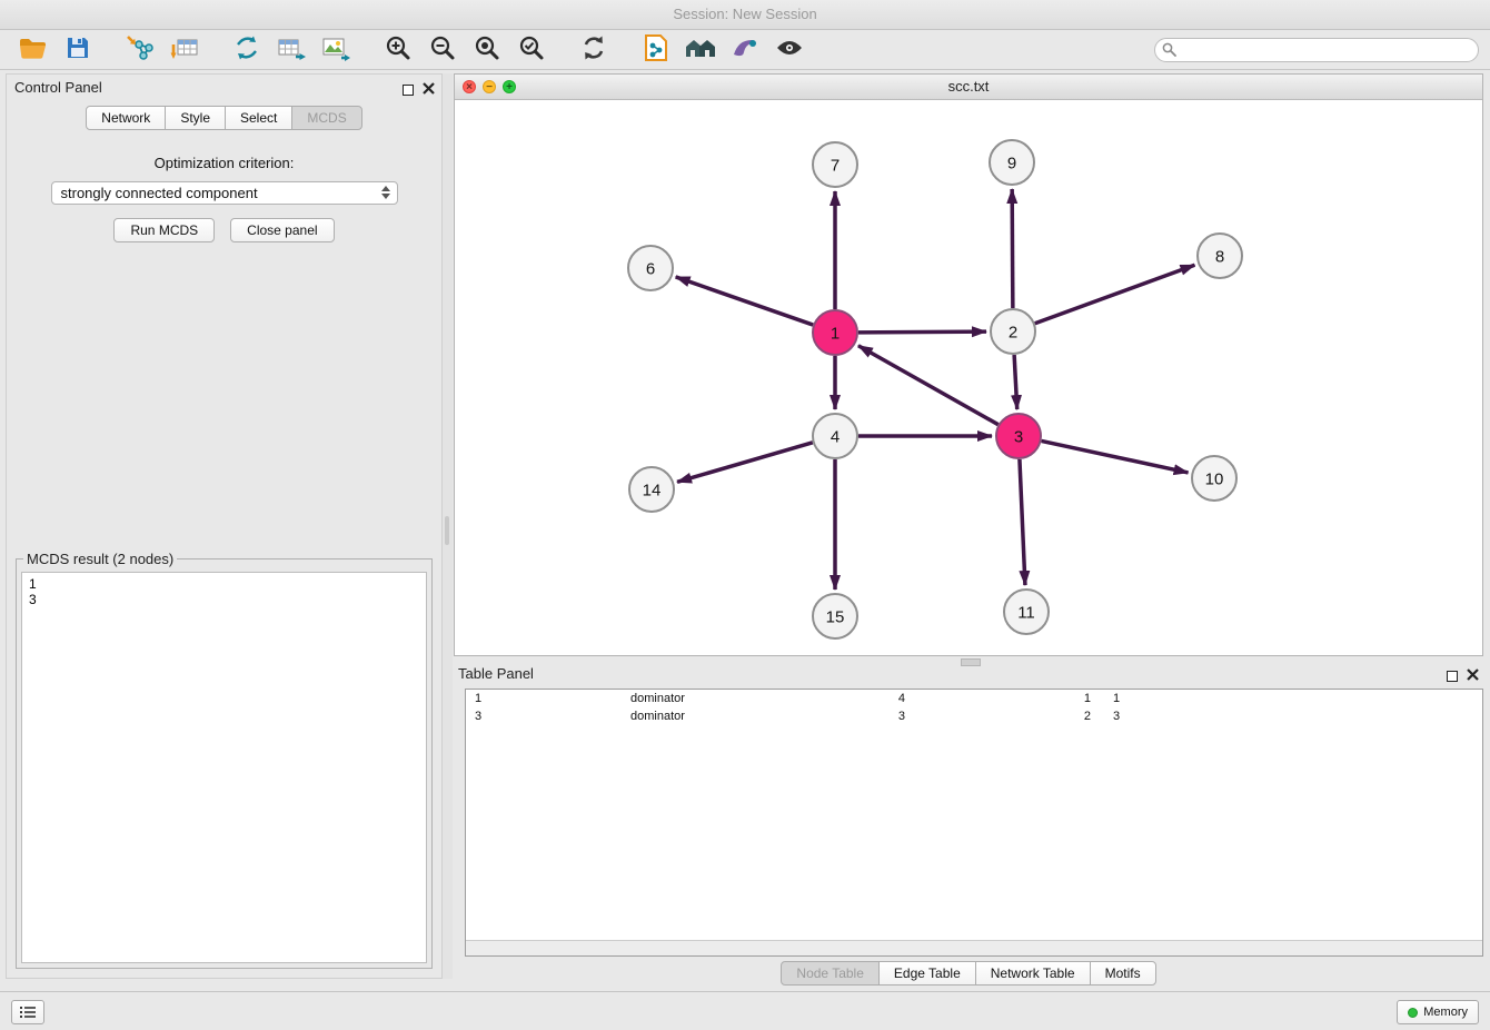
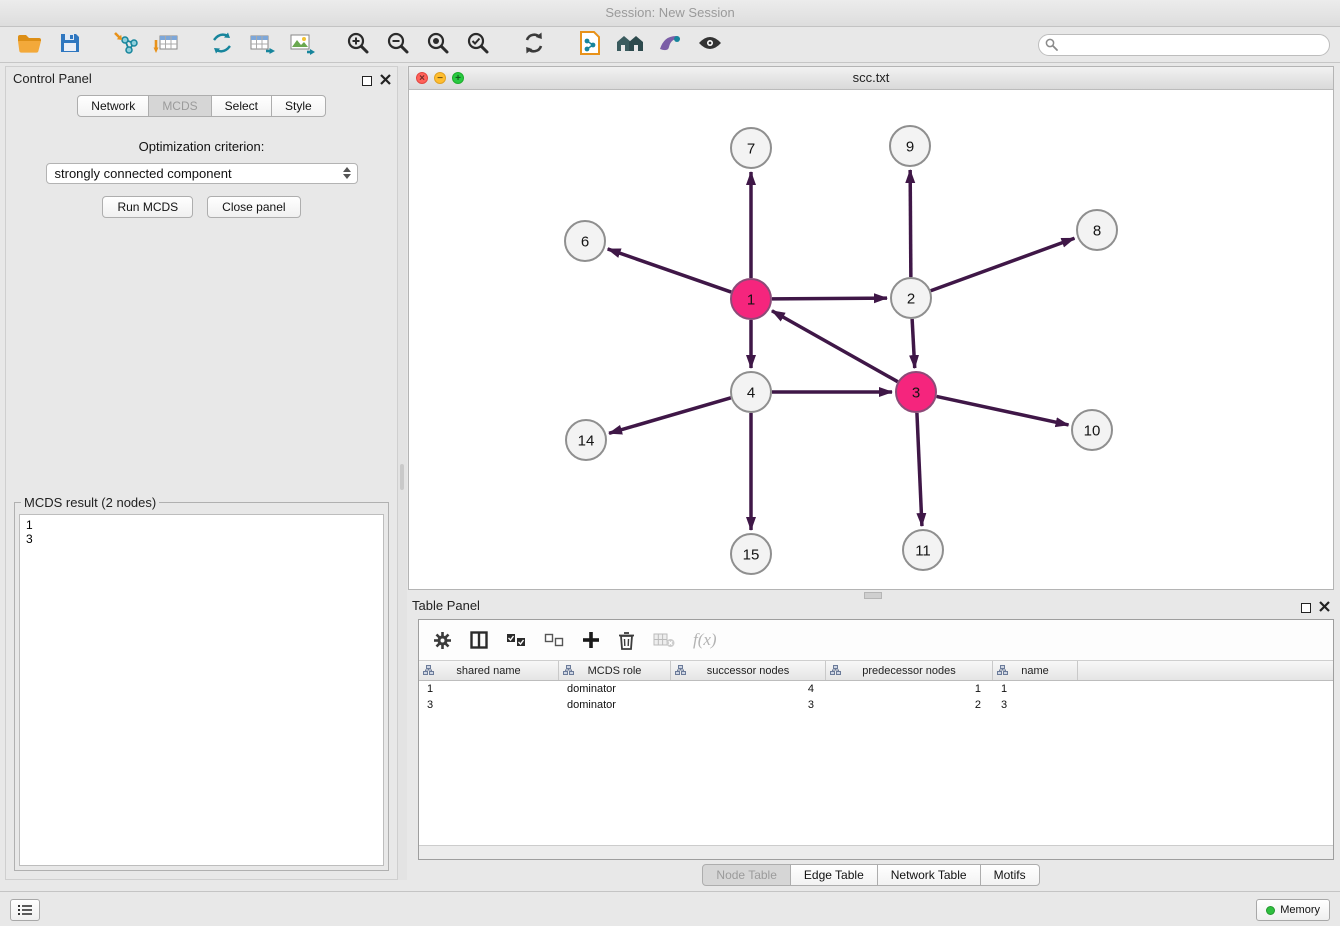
  Session: New Session
  Control Panel
  Network
- Style
+ MCDS
  Select
- MCDS
+ Style
  Optimization criterion:
  strongly connected component
  Run MCDS
  Close panel
  MCDS result (2 nodes)
  1
  3
  scc.txt
  7
  9
  6
  8
  1
  2
  4
  3
  14
  10
  15
  11
  Table Panel
+ f(x)
+ shared name
+ MCDS role
+ successor nodes
+ predecessor nodes
+ name
  1
  dominator
  4
  1
  1
  3
  dominator
  3
  2
  3
  Node Table
  Edge Table
  Network Table
  Motifs
  Memory
